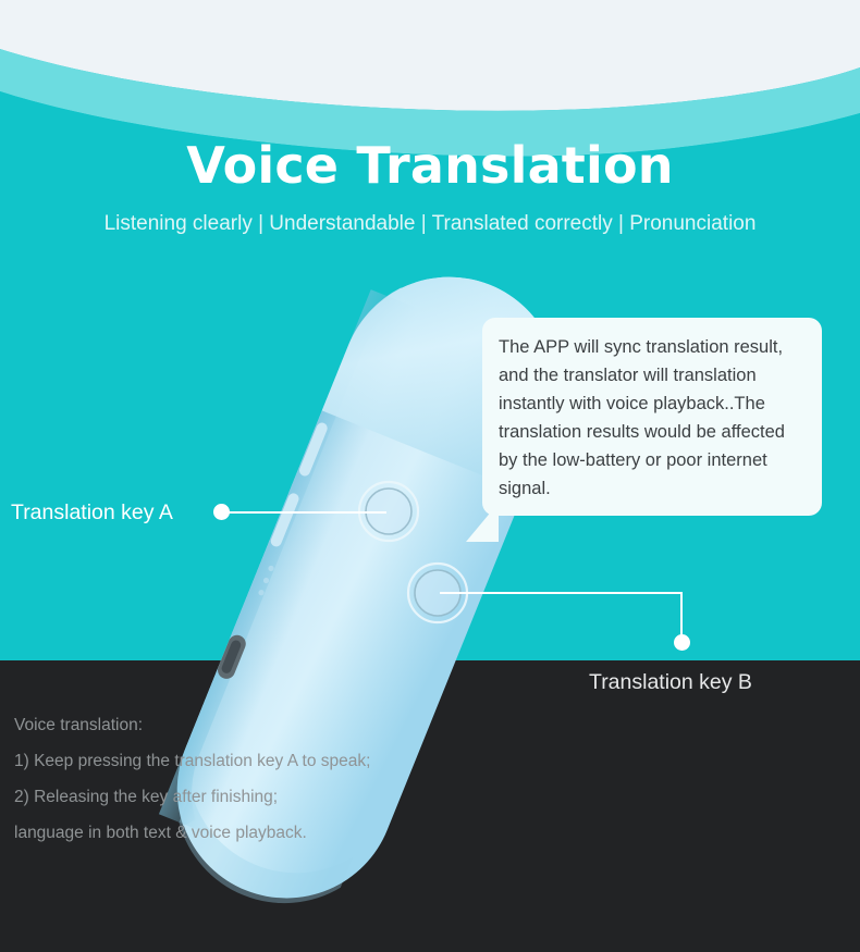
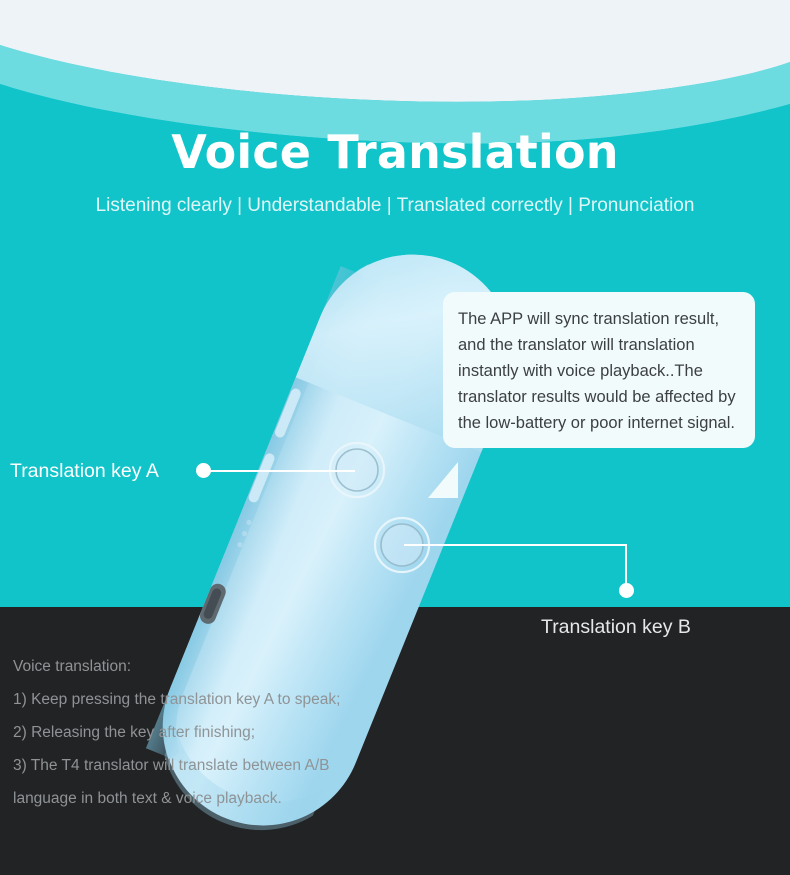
  Voice Translation
  Listening clearly | Understandable | Translated correctly | Pronunciation
- The APP will sync translation result, and the translator will translation instantly with voice playback..The translation results would be affected by the low-battery or poor internet signal.
+ The APP will sync translation result, and the translator will translation instantly with voice playback..The translator results would be affected by the low-battery or poor internet signal.
  Translation key A
  Translation key B
  Voice translation:
  1) Keep pressing the translation key A to speak;
  2) Releasing the key after finishing;
+ 3) The T4 translator will translate between A/B
  language in both text & voice playback.
